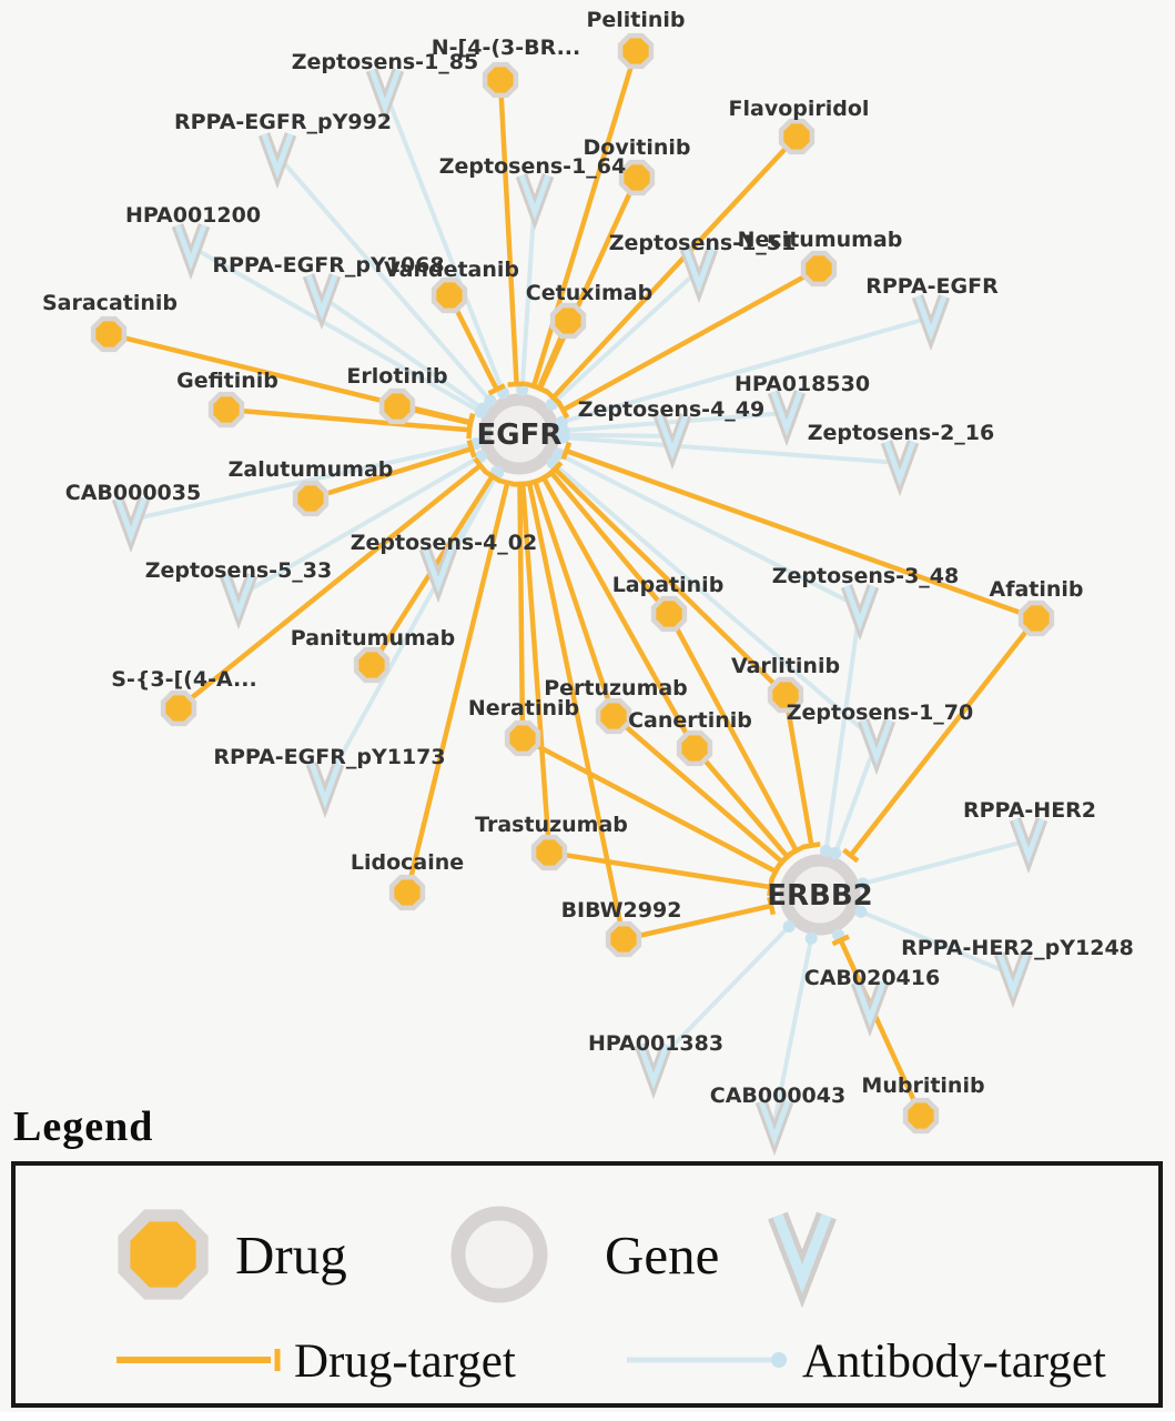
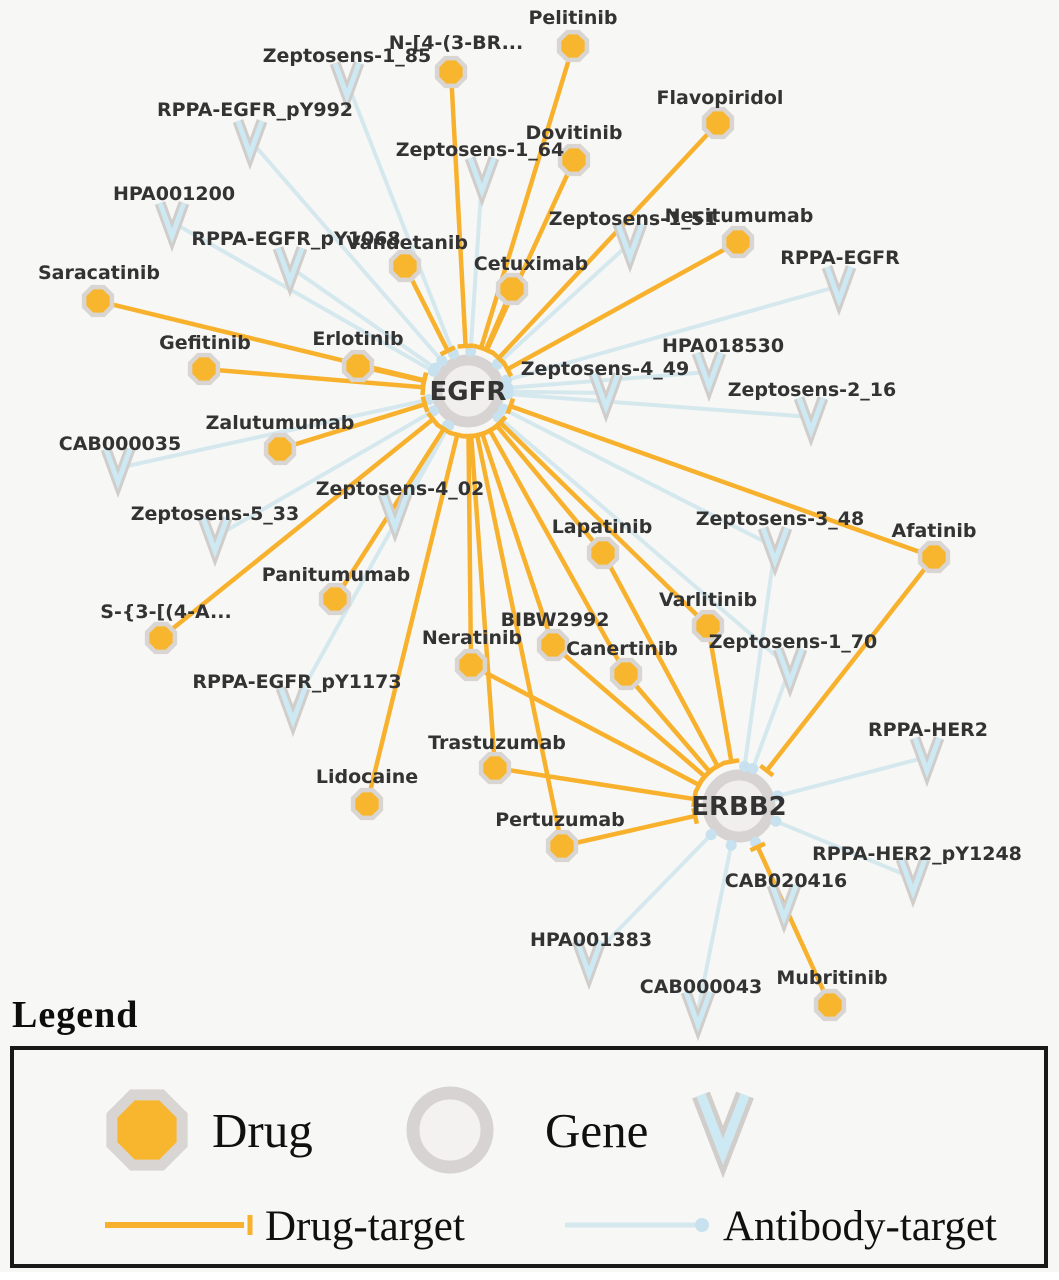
  EGFR
  ERBB2
  Pelitinib
  N-[4-(3-BR...
  Dovitinib
  Flavopiridol
  Vandetanib
  Cetuximab
  Necitumumab
  Saracatinib
  Gefitinib
  Erlotinib
  Zalutumumab
  Panitumumab
  S-{3-[(4-A...
  Lidocaine
  Trastuzumab
- BIBW2992
+ Pertuzumab
  Neratinib
- Pertuzumab
+ BIBW2992
  Canertinib
  Varlitinib
  Lapatinib
  Afatinib
  Mubritinib
  Zeptosens-1_85
  RPPA-EGFR_pY992
  HPA001200
  RPPA-EGFR_pY1068
  Zeptosens-1_64
  Zeptosens-1_51
  RPPA-EGFR
  HPA018530
  Zeptosens-4_49
  Zeptosens-2_16
  CAB000035
  Zeptosens-5_33
  Zeptosens-4_02
  RPPA-EGFR_pY1173
  Zeptosens-3_48
  Zeptosens-1_70
  RPPA-HER2
  RPPA-HER2_pY1248
  CAB020416
  HPA001383
  CAB000043
  Legend
  Drug
  Gene
  Drug-target
  Antibody-target
